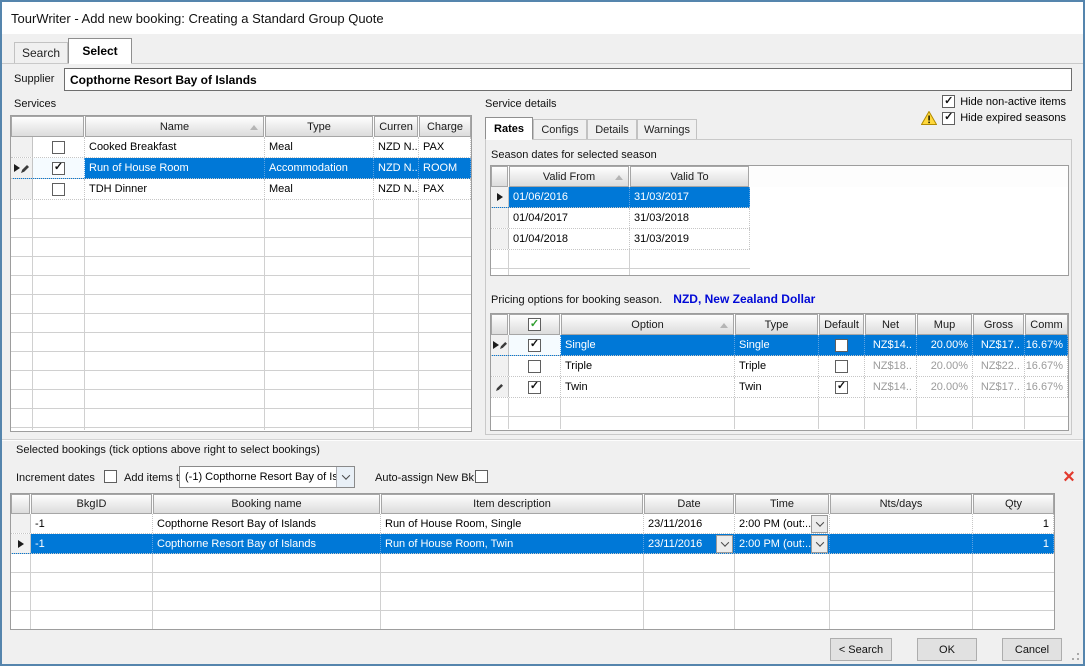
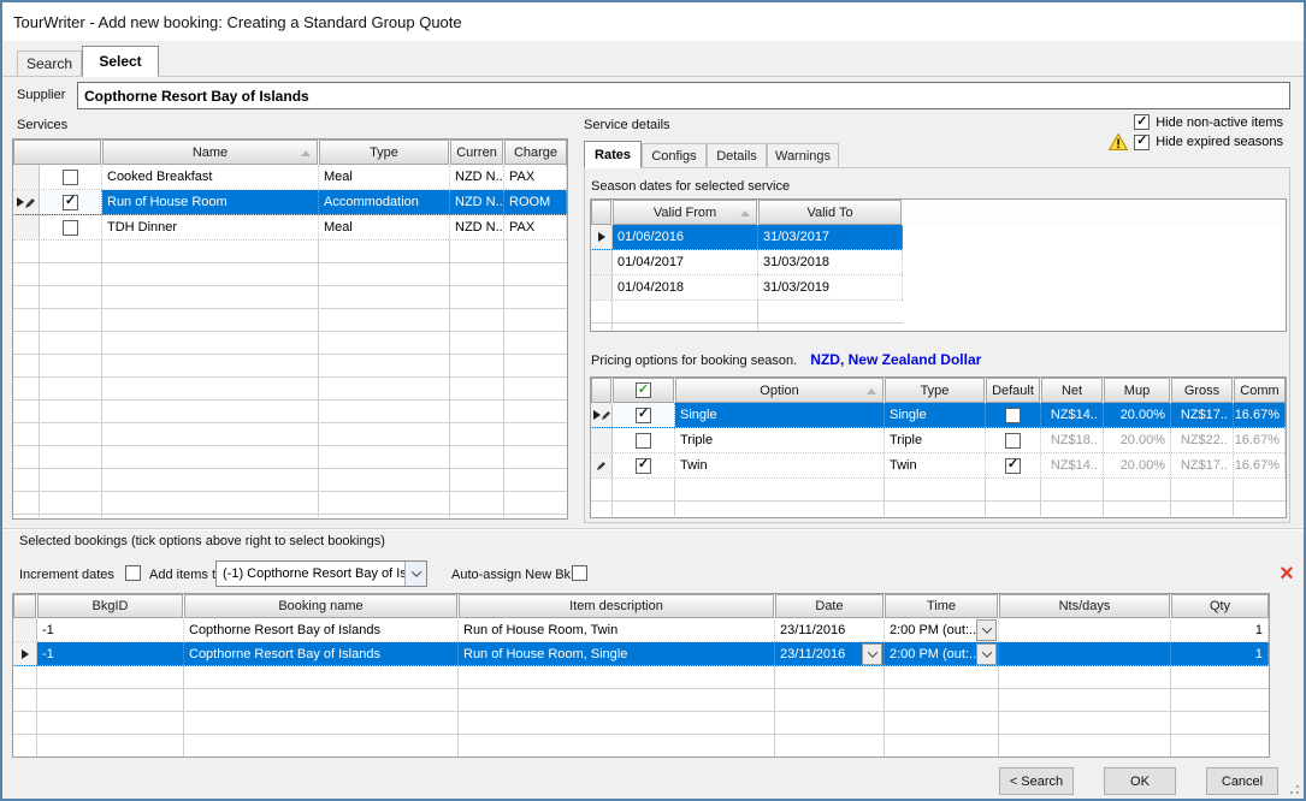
  TourWriter - Add new booking: Creating a Standard Group Quote
  Search
  Select
  Supplier
  Copthorne Resort Bay of Islands
  Services
  Name
  Type
  Curren
  Charge
  Cooked Breakfast
  Meal
  NZD N..
  PAX
  Run of House Room
  Accommodation
  NZD N..
  ROOM
  TDH Dinner
  Meal
  NZD N..
  PAX
  Service details
  Hide non-active items
  Hide expired seasons
  Rates
  Configs
  Details
  Warnings
- Season dates for selected season
+ Season dates for selected service
  Valid From
  Valid To
  01/06/2016
  31/03/2017
  01/04/2017
  31/03/2018
  01/04/2018
  31/03/2019
  Pricing options for booking season. NZD, New Zealand Dollar
  Option
  Type
  Default
  Net
  Mup
  Gross
  Comm
  Single
  Single
  NZ$14..
  20.00%
  NZ$17..
  16.67%
  Triple
  Triple
  NZ$18..
  20.00%
  NZ$22..
  16.67%
  Twin
  Twin
  NZ$14..
  20.00%
  NZ$17..
  16.67%
  Selected bookings (tick options above right to select bookings)
  Increment dates
  Add items t
  (-1) Copthorne Resort Bay of I
  Auto-assign New Bk
  ×
  BkgID
  Booking name
  Item description
  Date
  Time
  Nts/days
  Qty
  -1
  Copthorne Resort Bay of Islands
- Run of House Room, Single
+ Run of House Room, Twin
  23/11/2016
  2:00 PM (out:..
  1
  -1
  Copthorne Resort Bay of Islands
- Run of House Room, Twin
+ Run of House Room, Single
  23/11/2016
  2:00 PM (out:..
  1
  < Search
  OK
  Cancel
